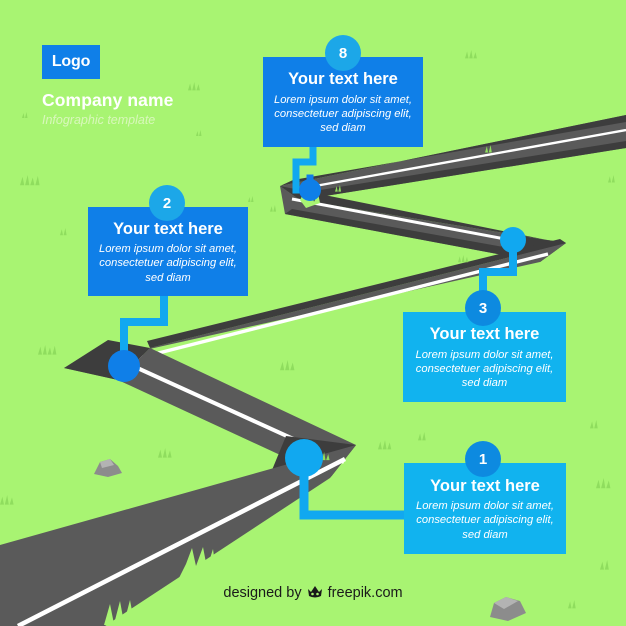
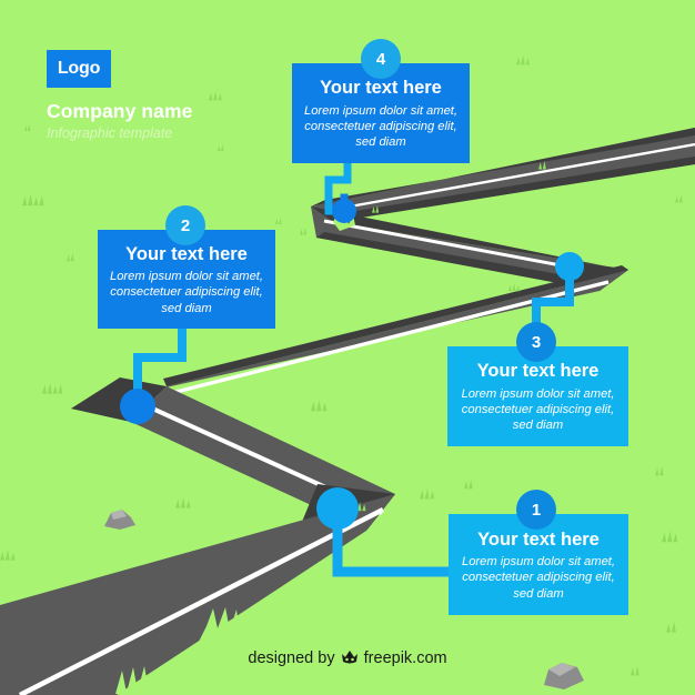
  Logo
  Company name
  Infographic template
  Your text here
  Lorem ipsum dolor sit amet, consectetuer adipiscing elit, sed diam
- 8
+ 4
  Your text here
  Lorem ipsum dolor sit amet, consectetuer adipiscing elit, sed diam
  2
  Your text here
  Lorem ipsum dolor sit amet, consectetuer adipiscing elit, sed diam
  3
  Your text here
  Lorem ipsum dolor sit amet, consectetuer adipiscing elit, sed diam
  1
  designed by freepik.com
